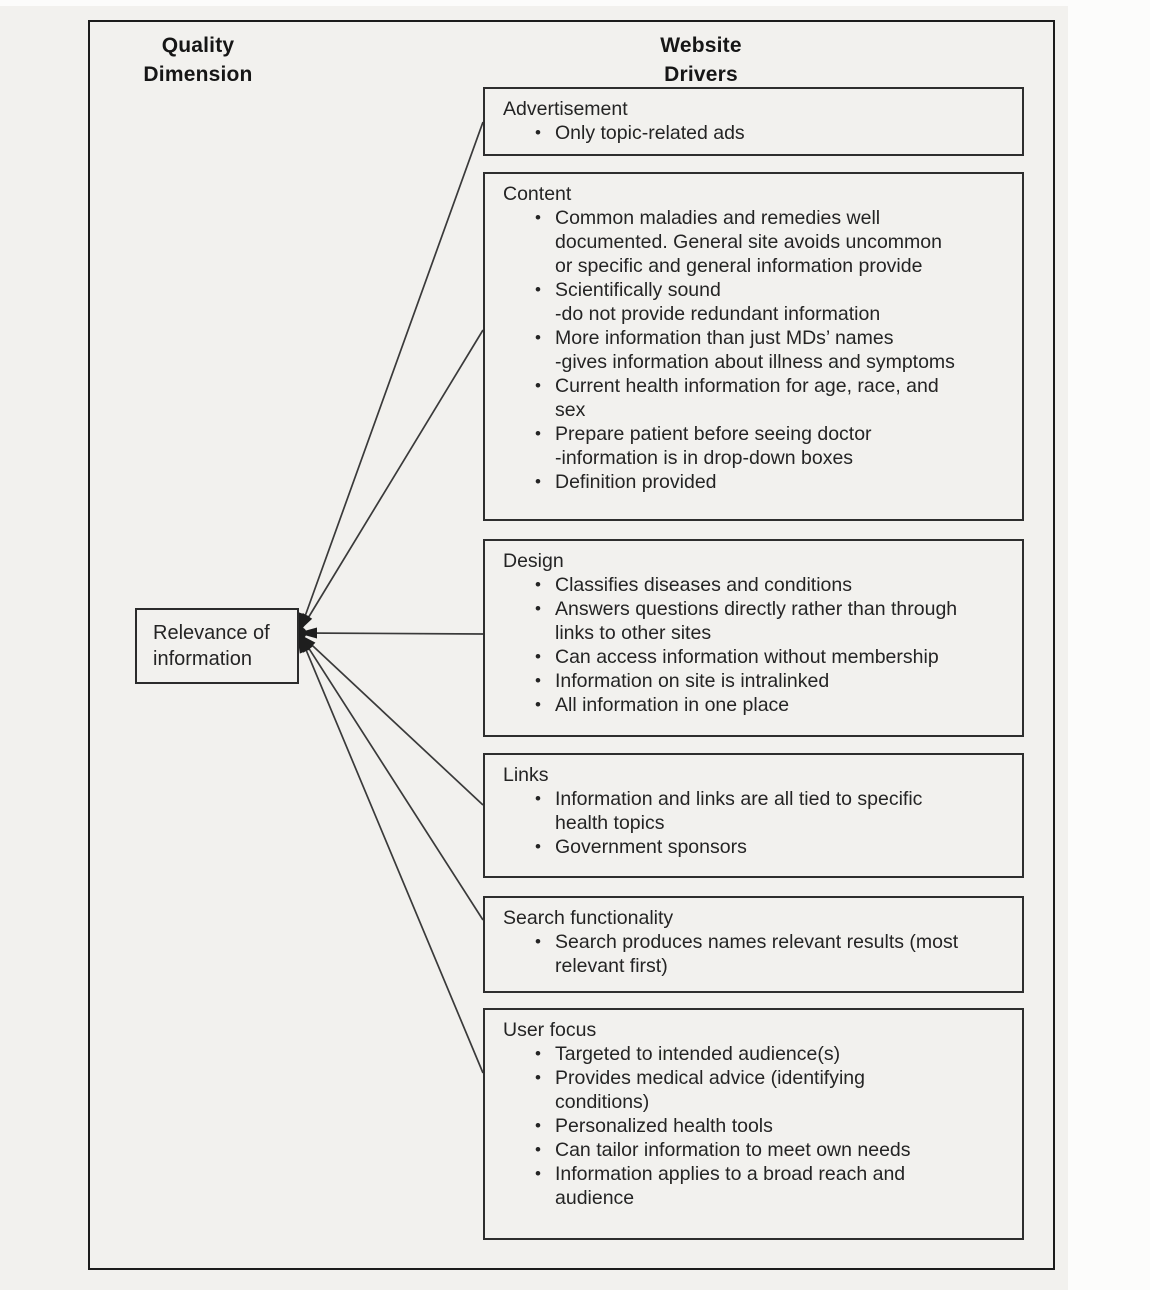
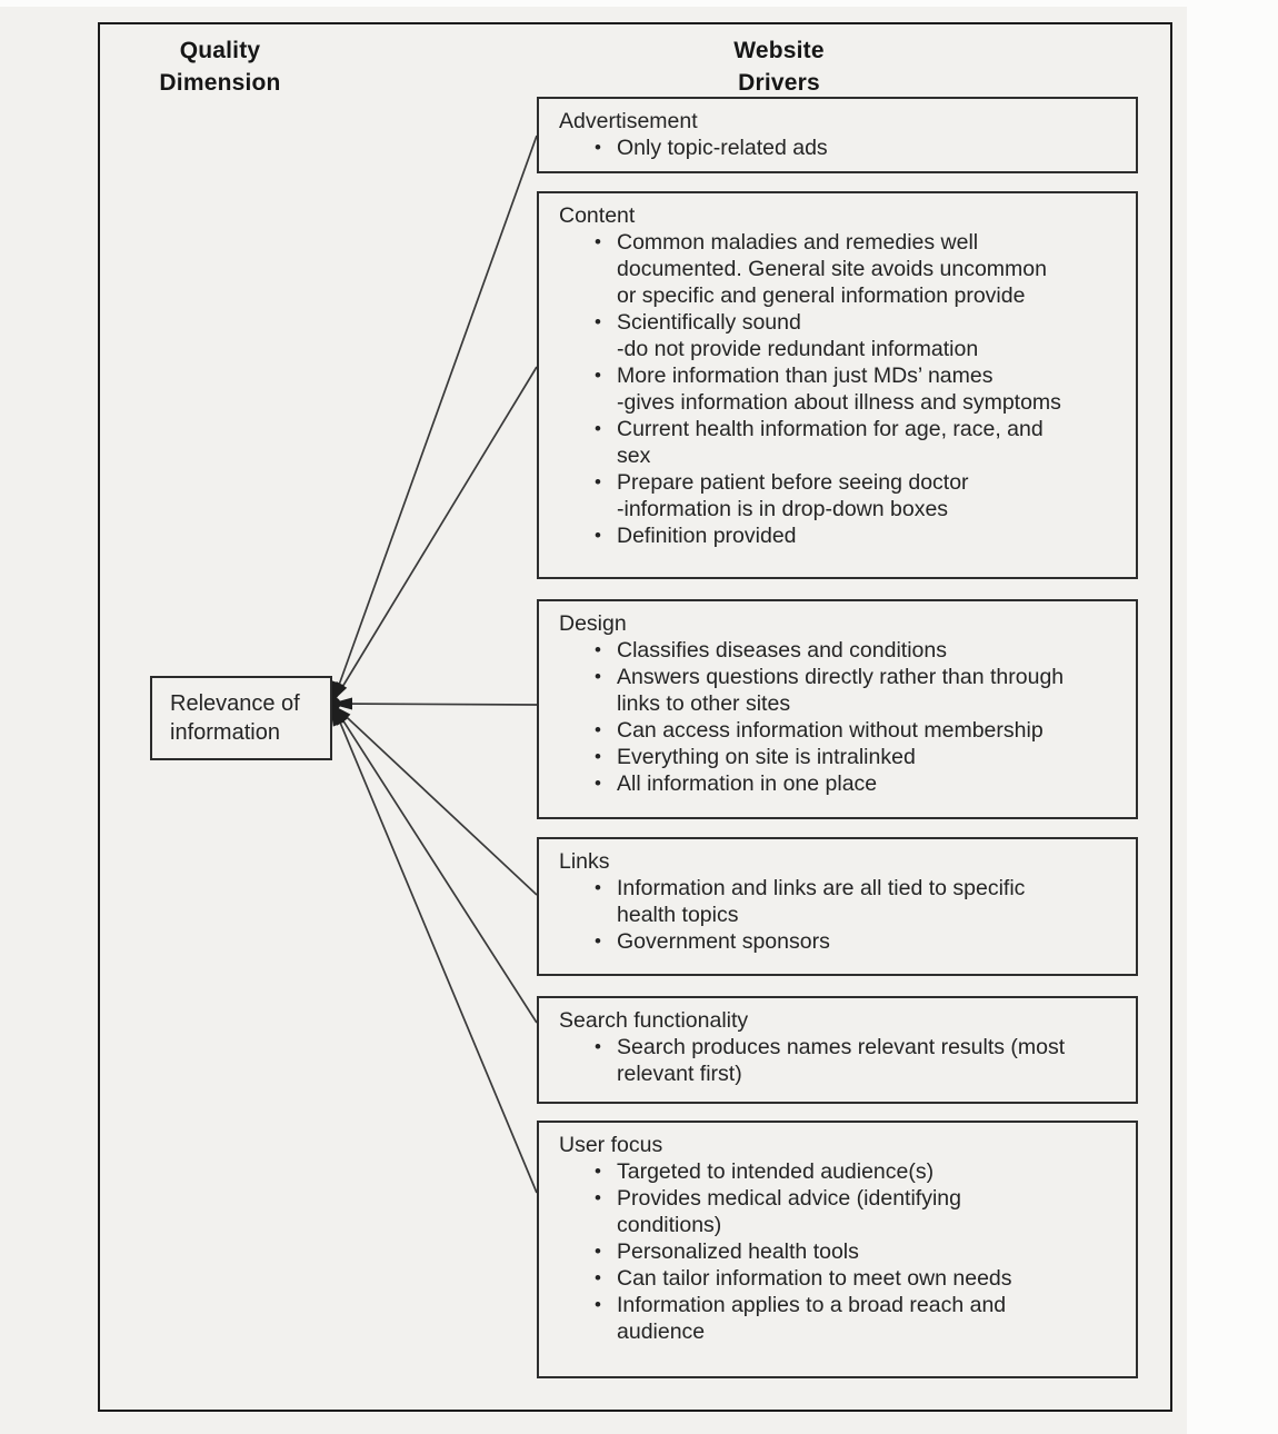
  Quality
  Dimension
  Website
  Drivers
  Relevance of
  information
  Advertisement
  •
  Only topic-related ads
  Content
  •
  Common maladies and remedies well
  documented. General site avoids uncommon
  or specific and general information provide
  •
  Scientifically sound
  -do not provide redundant information
  •
  More information than just MDs’ names
  -gives information about illness and symptoms
  •
  Current health information for age, race, and
  sex
  •
  Prepare patient before seeing doctor
  -information is in drop-down boxes
  •
  Definition provided
  Design
  •
  Classifies diseases and conditions
  •
  Answers questions directly rather than through
  links to other sites
  •
  Can access information without membership
  •
- Information on site is intralinked
+ Everything on site is intralinked
  •
  All information in one place
  Links
  •
  Information and links are all tied to specific
  health topics
  •
  Government sponsors
  Search functionality
  •
  Search produces names relevant results (most
  relevant first)
  User focus
  •
  Targeted to intended audience(s)
  •
  Provides medical advice (identifying
  conditions)
  •
  Personalized health tools
  •
  Can tailor information to meet own needs
  •
  Information applies to a broad reach and
  audience
